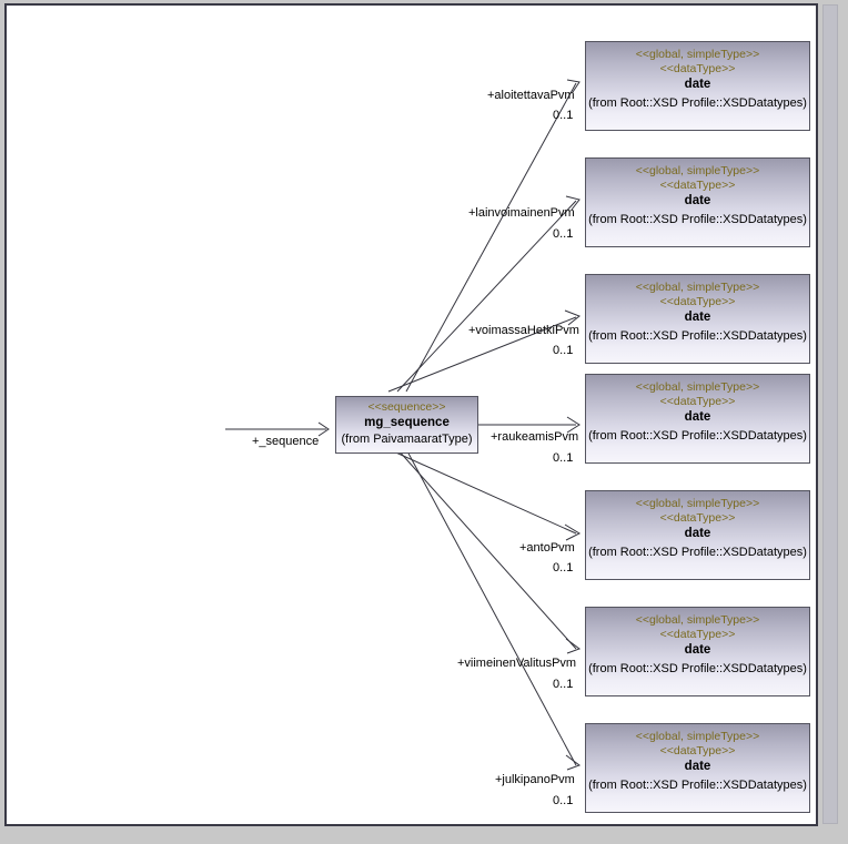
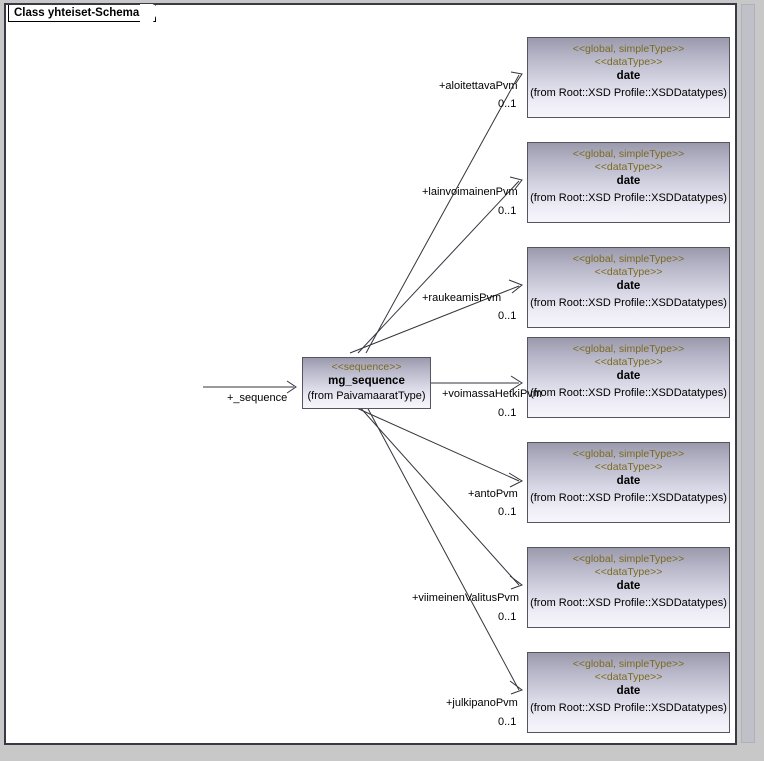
  <<sequence>>
  mg_sequence
  (from PaivamaaratType)
  <<global, simpleType>>
  <<dataType>>
  date
  (from Root::XSD Profile::XSDDatatypes)
  <<global, simpleType>>
  <<dataType>>
  date
  (from Root::XSD Profile::XSDDatatypes)
  <<global, simpleType>>
  <<dataType>>
  date
  (from Root::XSD Profile::XSDDatatypes)
  <<global, simpleType>>
  <<dataType>>
  date
  (from Root::XSD Profile::XSDDatatypes)
  <<global, simpleType>>
  <<dataType>>
  date
  (from Root::XSD Profile::XSDDatatypes)
  <<global, simpleType>>
  <<dataType>>
  date
  (from Root::XSD Profile::XSDDatatypes)
  <<global, simpleType>>
  <<dataType>>
  date
  (from Root::XSD Profile::XSDDatatypes)
  +_sequence
  +aloitettavaPvm
  0..1
  +lainvoimainenPvm
  0..1
- +voimassaHetkiPvm
+ +raukeamisPvm
  0..1
- +raukeamisPvm
+ +voimassaHetkiPvm
  0..1
  +antoPvm
  0..1
  +viimeinenValitusPvm
  0..1
  +julkipanoPvm
  0..1
+ Class yhteiset-Schema
